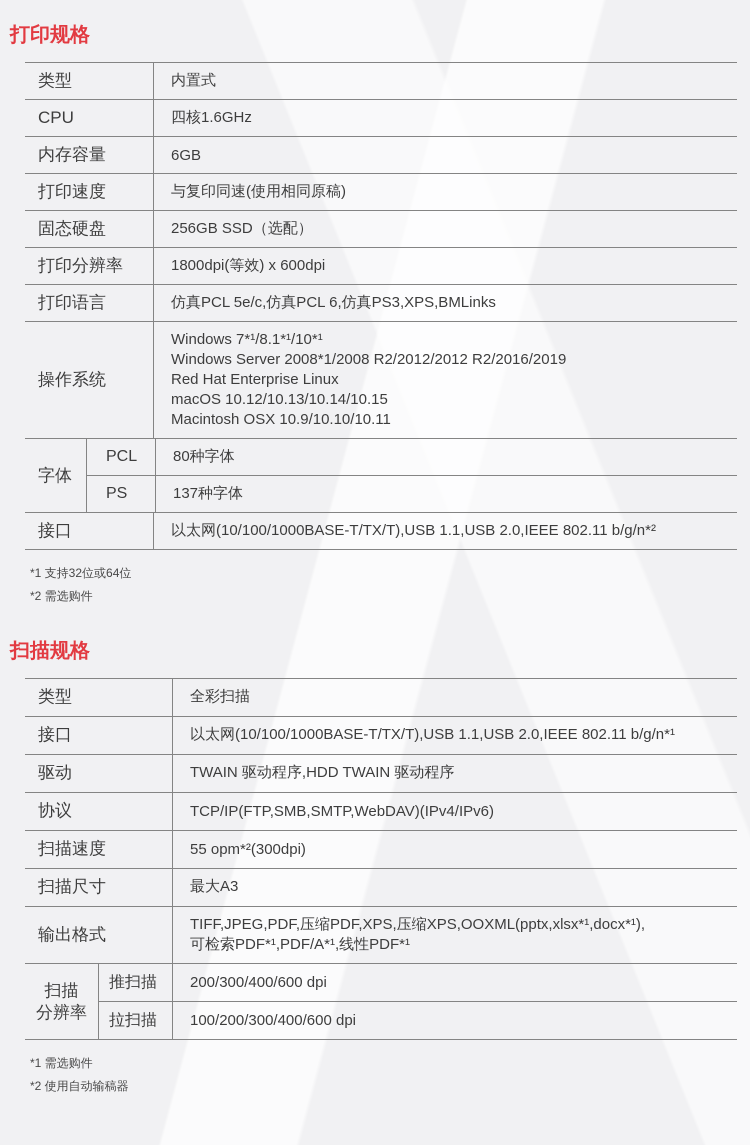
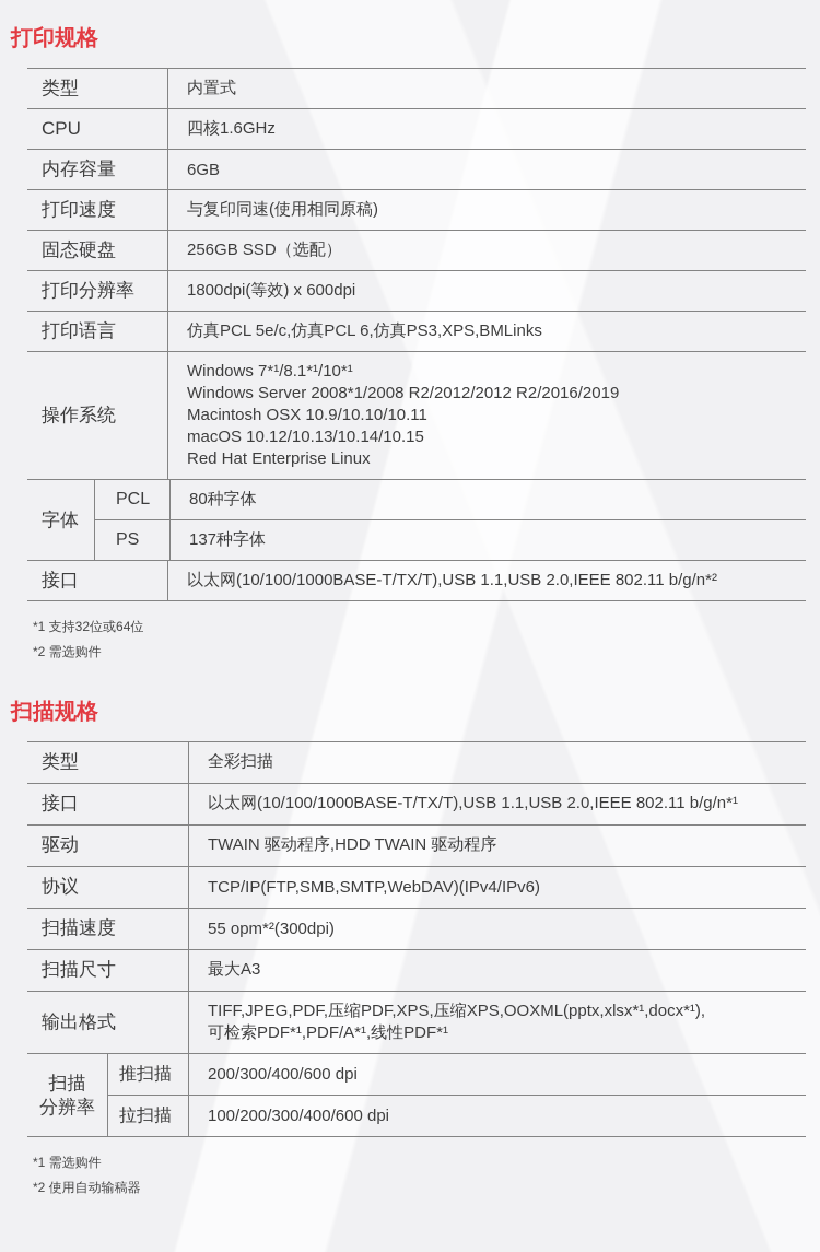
  打印规格
  类型
  内置式
  CPU
  四核1.6GHz
  内存容量
  6GB
  打印速度
  与复印同速(使用相同原稿)
  固态硬盘
  256GB SSD（选配）
  打印分辨率
  1800dpi(等效) x 600dpi
  打印语言
  仿真PCL 5e/c,仿真PCL 6,仿真PS3,XPS,BMLinks
  操作系统
  Windows 7*¹/8.1*¹/10*¹
  Windows Server 2008*1/2008 R2/2012/2012 R2/2016/2019
- Red Hat Enterprise Linux
+ Macintosh OSX 10.9/10.10/10.11
  macOS 10.12/10.13/10.14/10.15
- Macintosh OSX 10.9/10.10/10.11
+ Red Hat Enterprise Linux
  字体
  PCL
  80种字体
  PS
  137种字体
  接口
  以太网(10/100/1000BASE-T/TX/T),USB 1.1,USB 2.0,IEEE 802.11 b/g/n*²
  *1 支持32位或64位
  *2 需选购件
  扫描规格
  类型
  全彩扫描
  接口
  以太网(10/100/1000BASE-T/TX/T),USB 1.1,USB 2.0,IEEE 802.11 b/g/n*¹
  驱动
  TWAIN 驱动程序,HDD TWAIN 驱动程序
  协议
  TCP/IP(FTP,SMB,SMTP,WebDAV)(IPv4/IPv6)
  扫描速度
  55 opm*²(300dpi)
  扫描尺寸
  最大A3
  输出格式
  TIFF,JPEG,PDF,压缩PDF,XPS,压缩XPS,OOXML(pptx,xlsx*¹,docx*¹),
  可检索PDF*¹,PDF/A*¹,线性PDF*¹
  扫描
  分辨率
  推扫描
  200/300/400/600 dpi
  拉扫描
  100/200/300/400/600 dpi
  *1 需选购件
  *2 使用自动输稿器
